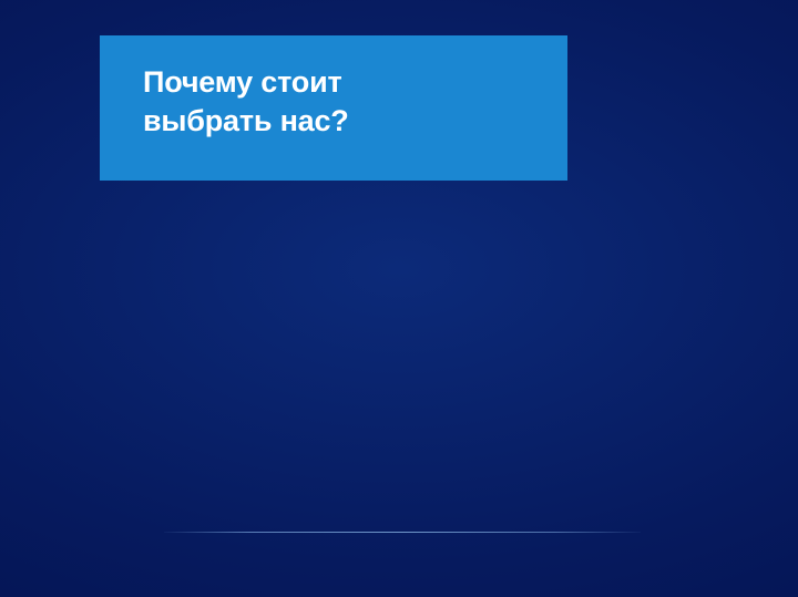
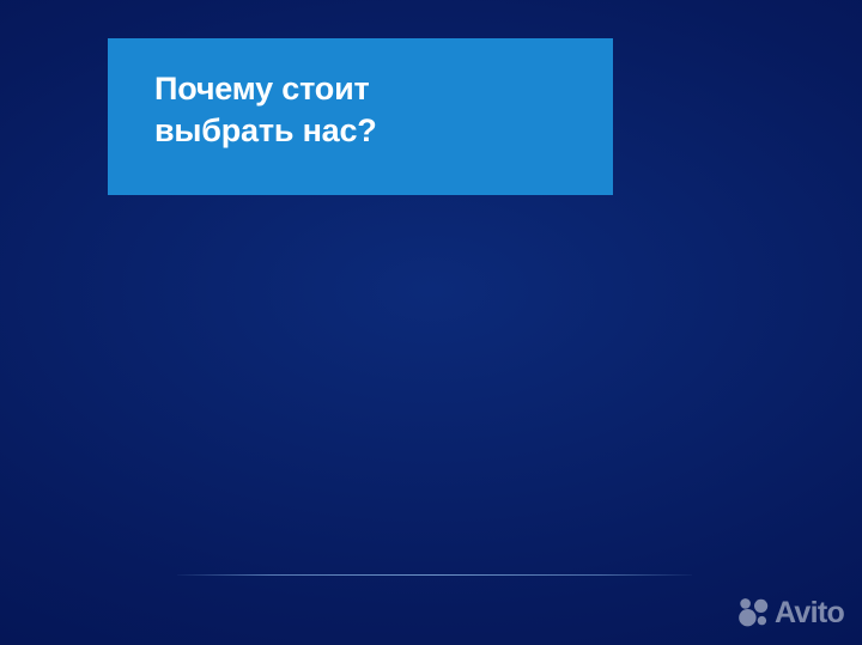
  Почему стоит
  выбрать нас?
+ Avito
